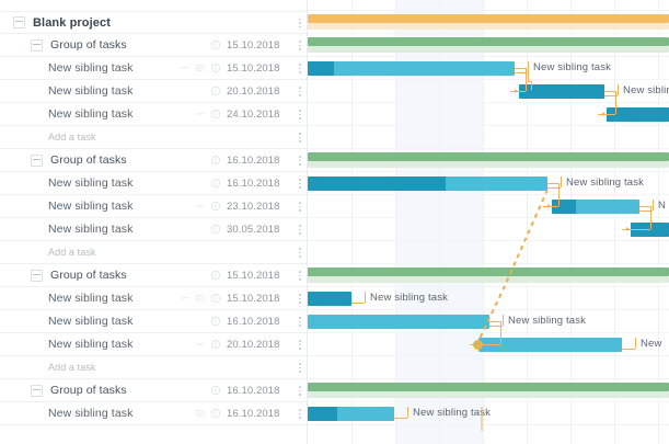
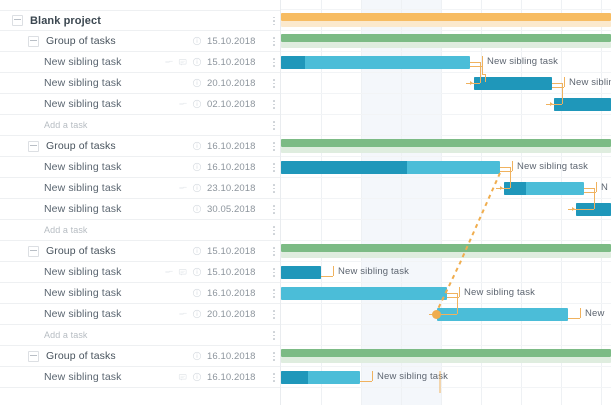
  New sibling task
  New sibling task
  N
  New sibling task
  New sibling task
  New
  New sibling task
  Blank project
  Group of tasks
  15.10.2018
  New sibling task
  15.10.2018
  New sibling task
  20.10.2018
  New sibling task
- 24.10.2018
+ 02.10.2018
  Add a task
  Group of tasks
  16.10.2018
  New sibling task
  16.10.2018
  New sibling task
  23.10.2018
  New sibling task
  30.05.2018
  Add a task
  Group of tasks
  15.10.2018
  New sibling task
  15.10.2018
  New sibling task
  16.10.2018
  New sibling task
  20.10.2018
  Add a task
  Group of tasks
  16.10.2018
  New sibling task
  16.10.2018
